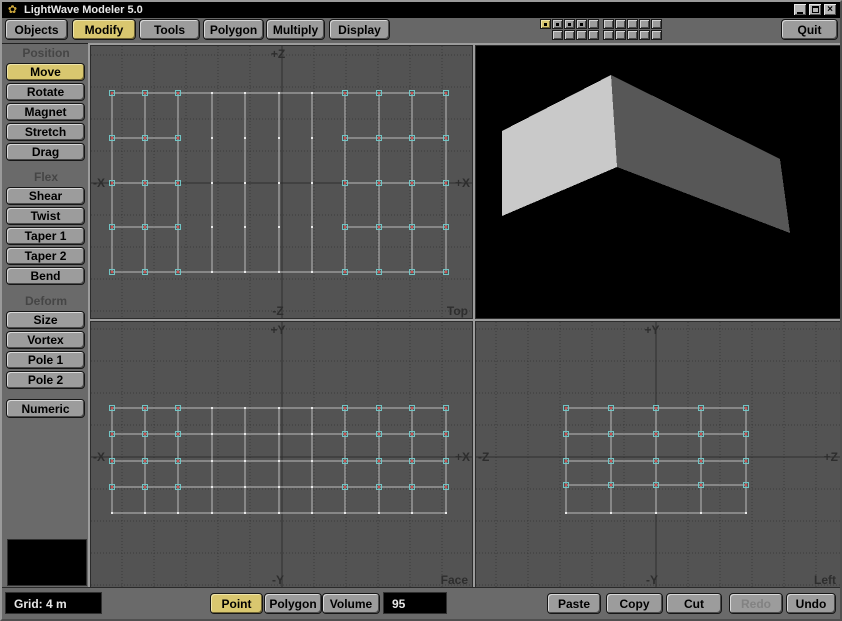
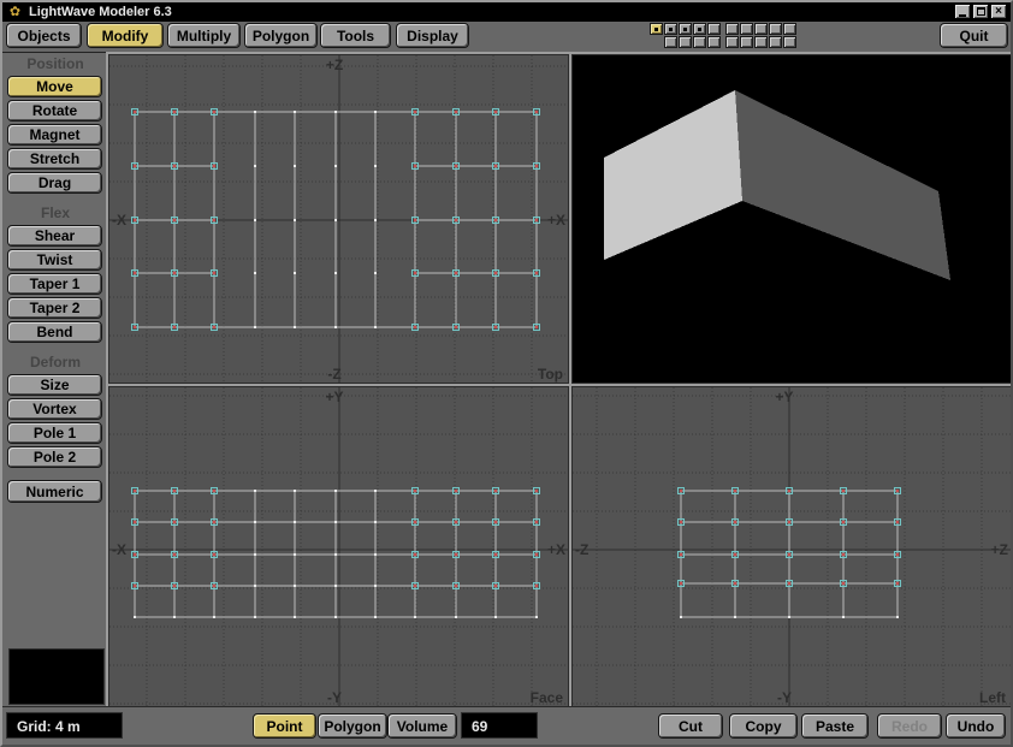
  ✿
- LightWave Modeler 5.0
+ LightWave Modeler 6.3
  ×
  Objects
  Modify
- Tools
+ Multiply
  Polygon
- Multiply
+ Tools
  Display
  Quit
  Position
  Move
  Rotate
  Magnet
  Stretch
  Drag
  Flex
  Shear
  Twist
  Taper 1
  Taper 2
  Bend
  Deform
  Size
  Vortex
  Pole 1
  Pole 2
  Numeric
  +Z
  -Z
  -X
  +X
  Top
  +Y
  -Y
  -X
  +X
  Face
  +Y
  -Y
  -Z
  +Z
  Left
  Grid: 4 m
  Point
  Polygon
  Volume
- 95
+ 69
- Paste
+ Cut
  Copy
- Cut
+ Paste
  Redo
  Undo
